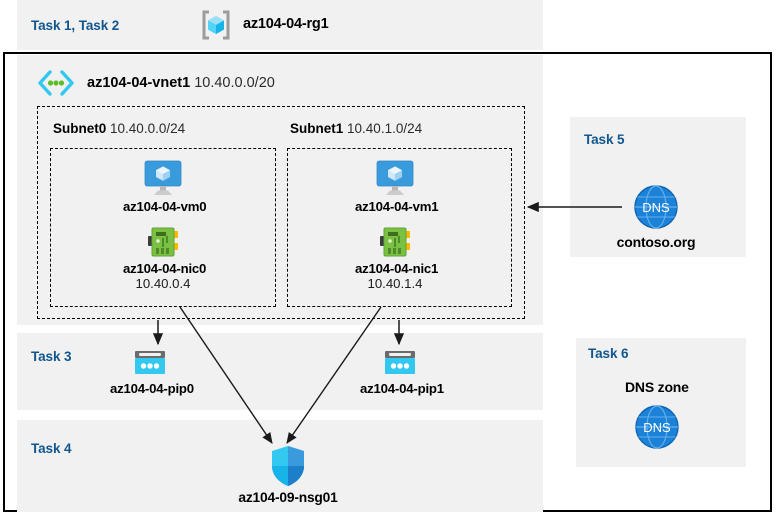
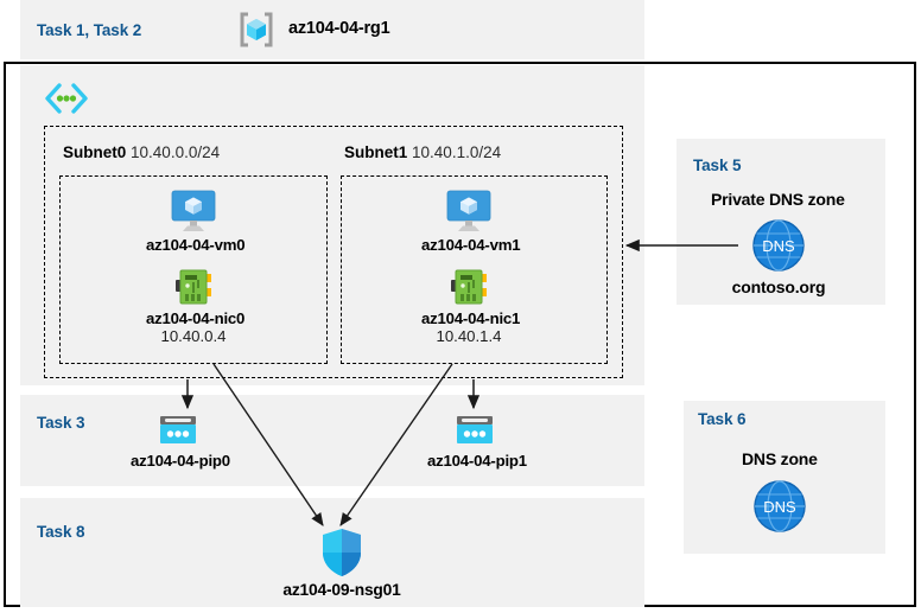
  Task 1, Task 2
  az104-04-rg1
- az104-04-vnet1 10.40.0.0/20
  Subnet0 10.40.0.0/24
  az104-04-vm0
  az104-04-nic0
  10.40.0.4
  Subnet1 10.40.1.0/24
  az104-04-vm1
  az104-04-nic1
  10.40.1.4
  Task 3
  az104-04-pip
  az104-04-pip
- Task 4
+ Task 8
  az104-09-nsg01
  Task 5
+ Private DNS zone
  DNS
  contoso.org
  Task 6
  DNS zone
  DNS
